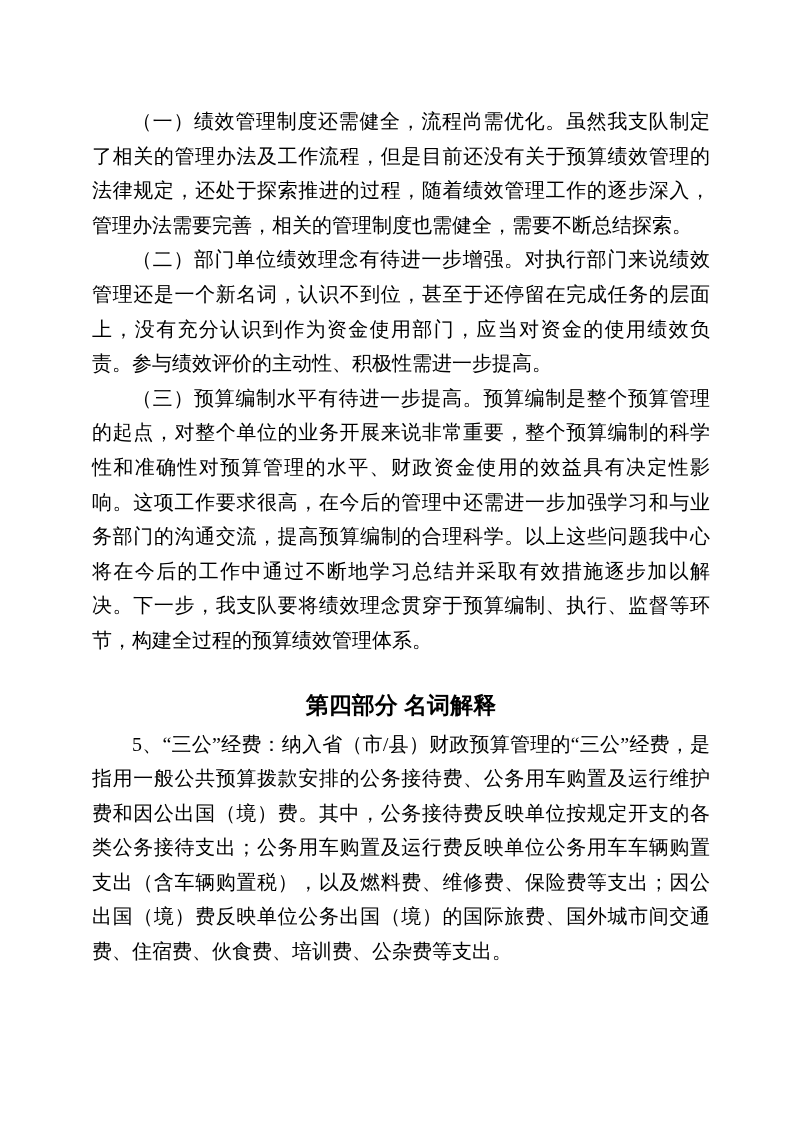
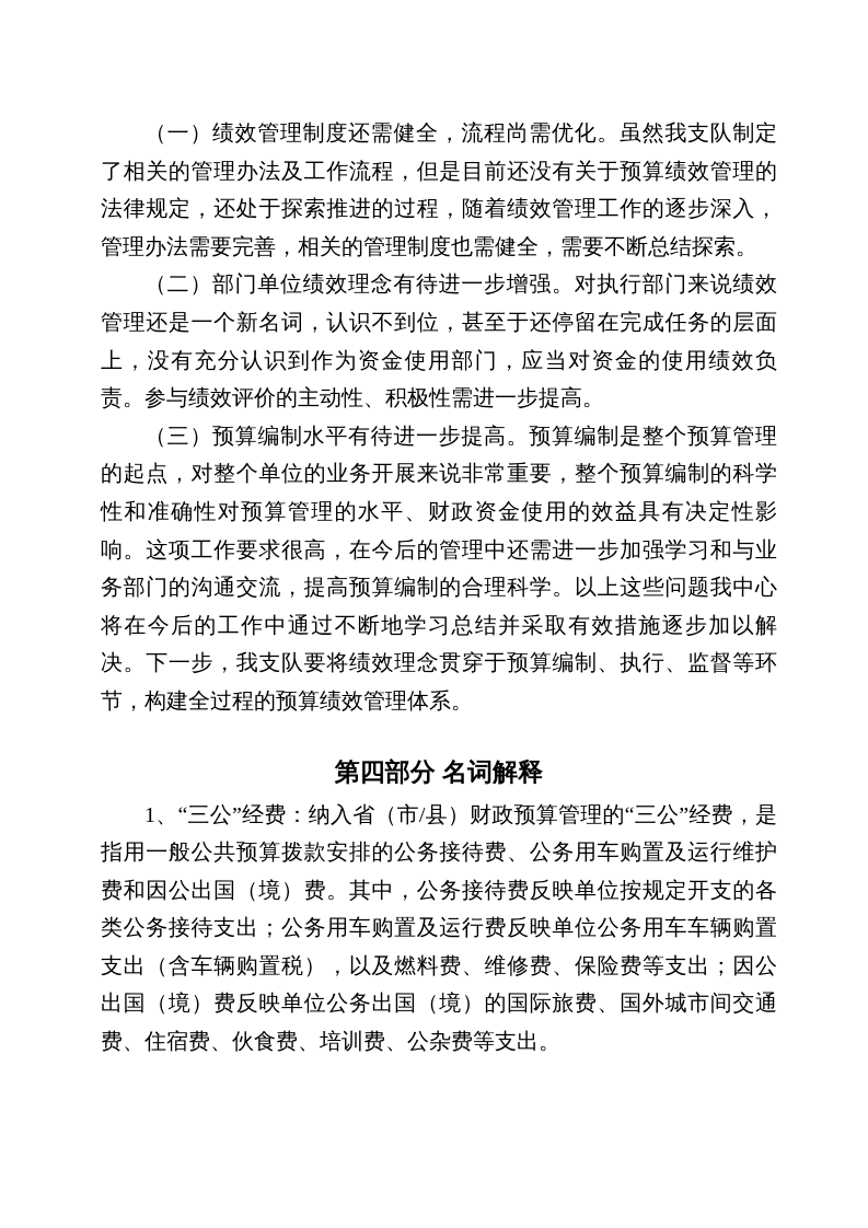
  （一）绩效管理制度还需健全，流程尚需优化。虽然我支队制定了相关的管理办法及工作流程，但是目前还没有关于预算绩效管理的法律规定，还处于探索推进的过程，随着绩效管理工作的逐步深入，管理办法需要完善，相关的管理制度也需健全，需要不断总结探索。
  （二）部门单位绩效理念有待进一步增强。对执行部门来说绩效管理还是一个新名词，认识不到位，甚至于还停留在完成任务的层面上，没有充分认识到作为资金使用部门，应当对资金的使用绩效负责。参与绩效评价的主动性、积极性需进一步提高。
  （三）预算编制水平有待进一步提高。预算编制是整个预算管理的起点，对整个单位的业务开展来说非常重要，整个预算编制的科学性和准确性对预算管理的水平、财政资金使用的效益具有决定性影响。这项工作要求很高，在今后的管理中还需进一步加强学习和与业务部门的沟通交流，提高预算编制的合理科学。以上这些问题我中心将在今后的工作中通过不断地学习总结并采取有效措施逐步加以解决。下一步，我支队要将绩效理念贯穿于预算编制、执行、监督等环节，构建全过程的预算绩效管理体系。
  第四部分 名词解释
- 5、“三公”经费：纳入省（市/县）财政预算管理的“三公”经费，是指用一般公共预算拨款安排的公务接待费、公务用车购置及运行维护费和因公出国（境）费。其中，公务接待费反映单位按规定开支的各类公务接待支出；公务用车购置及运行费反映单位公务用车车辆购置支出（含车辆购置税），以及燃料费、维修费、保险费等支出；因公出国（境）费反映单位公务出国（境）的国际旅费、国外城市间交通费、住宿费、伙食费、培训费、公杂费等支出。
+ 1、“三公”经费：纳入省（市/县）财政预算管理的“三公”经费，是指用一般公共预算拨款安排的公务接待费、公务用车购置及运行维护费和因公出国（境）费。其中，公务接待费反映单位按规定开支的各类公务接待支出；公务用车购置及运行费反映单位公务用车车辆购置支出（含车辆购置税），以及燃料费、维修费、保险费等支出；因公出国（境）费反映单位公务出国（境）的国际旅费、国外城市间交通费、住宿费、伙食费、培训费、公杂费等支出。
